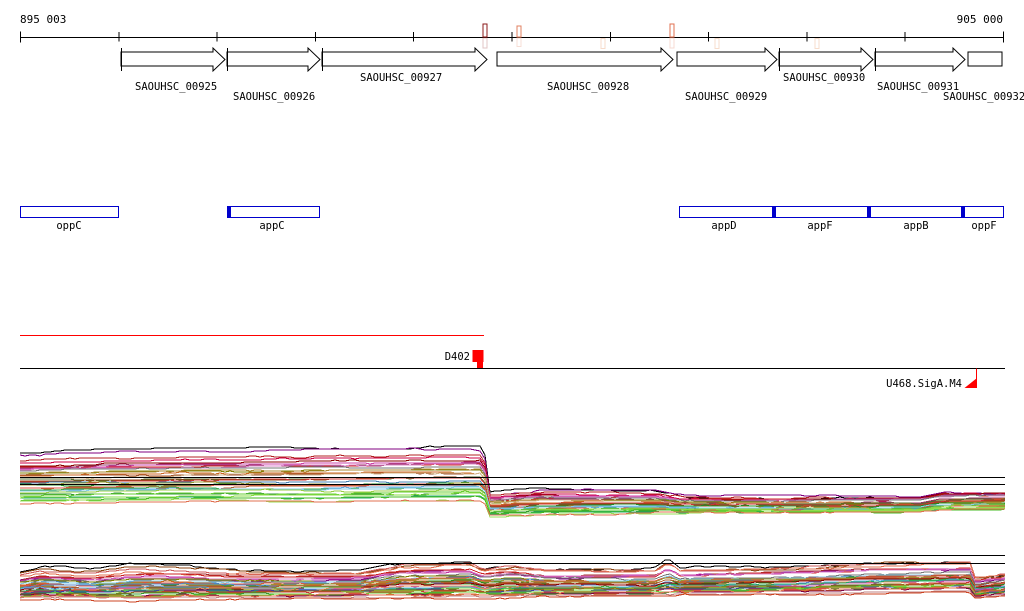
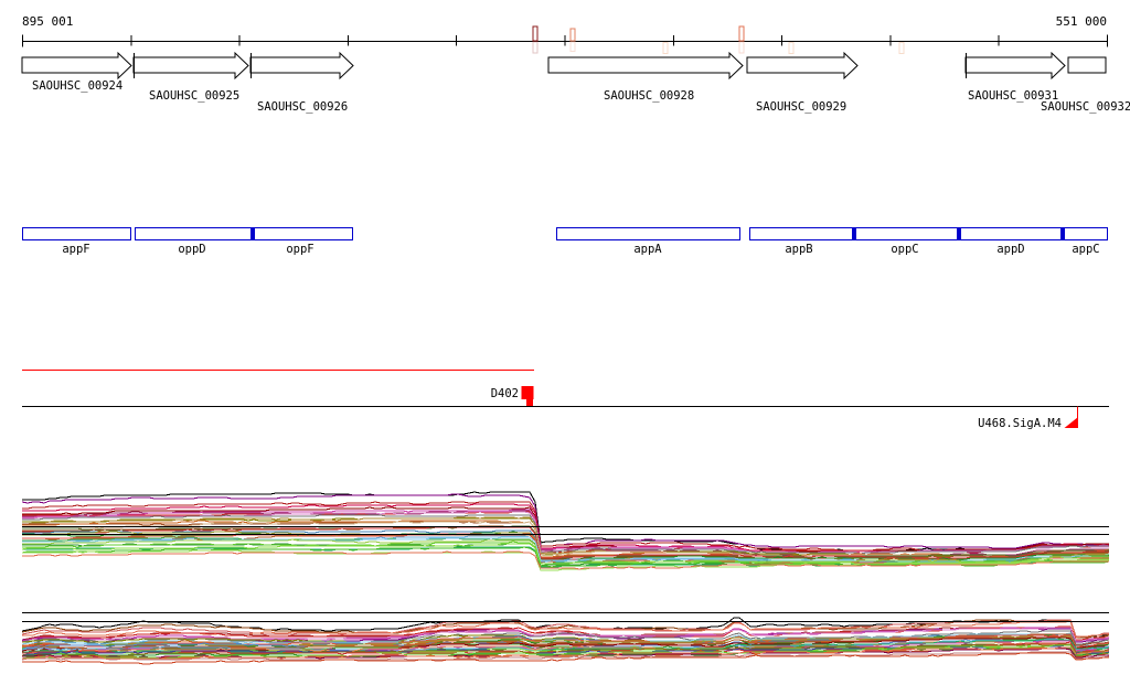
- 895 003
+ 895 001
- 905 000
+ 551 000
+ SAOUHSC_00924
  SAOUHSC_00925
  SAOUHSC_00926
- SAOUHSC_00927
  SAOUHSC_00928
  SAOUHSC_00929
- SAOUHSC_00930
  SAOUHSC_00931
  SAOUHSC_00932
- oppC
+ appF
+ oppD
- appC
+ oppF
+ appA
- appD
+ appB
- appF
+ oppC
- appB
+ appD
- oppF
+ appC
  D402
  U468.SigA.M4
